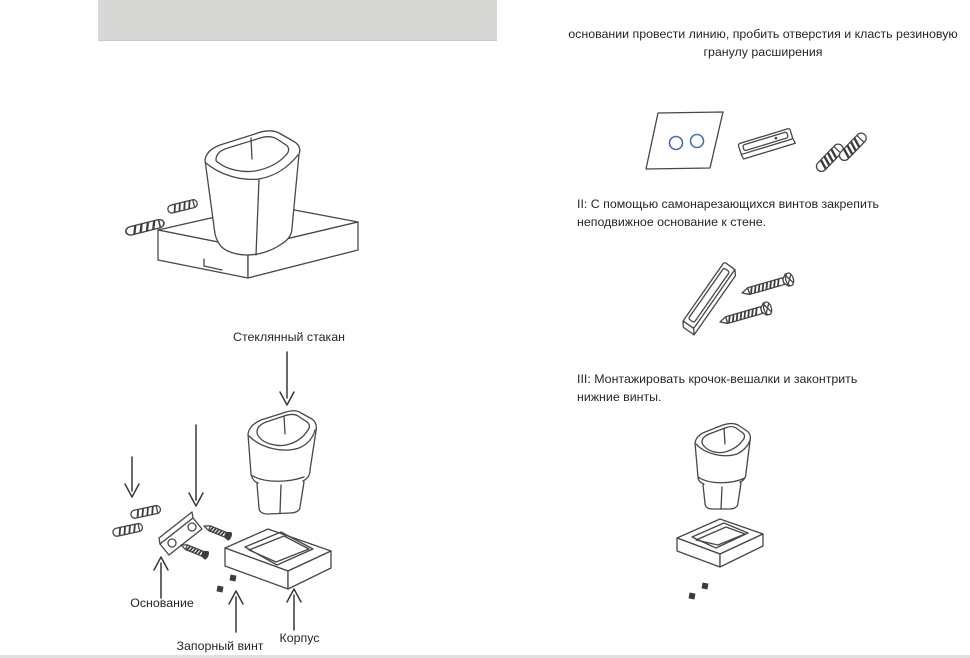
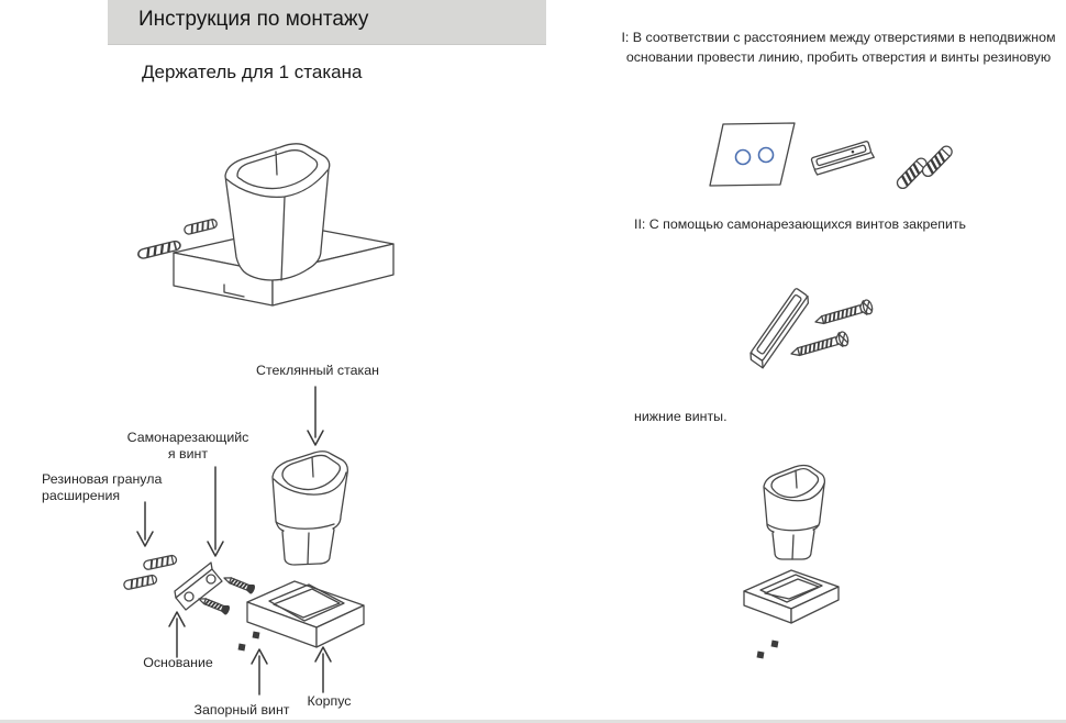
+ Инструкция по монтажу
+ Держатель для 1 стакана
  Стеклянный стакан
+ Самонарезающийс
+ я винт
+ Резиновая гранула
+ расширения
  Основание
  Запорный винт
  Корпус
+ I: В соответствии с расстоянием между отверстиями в неподвижном
- основании провести линию, пробить отверстия и класть резиновую
+ основании провести линию, пробить отверстия и винты резиновую
- гранулу расширения
  II: С помощью самонарезающихся винтов закрепить
- неподвижное основание к стене.
- III: Монтажировать крочок-вешалки и законтрить
  нижние винты.
